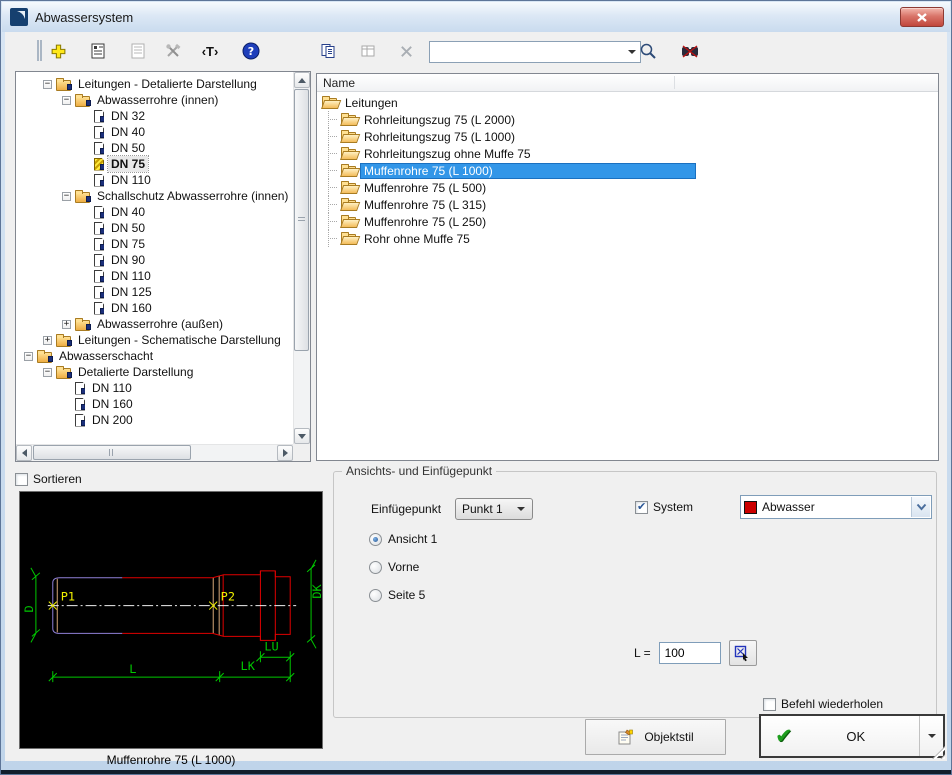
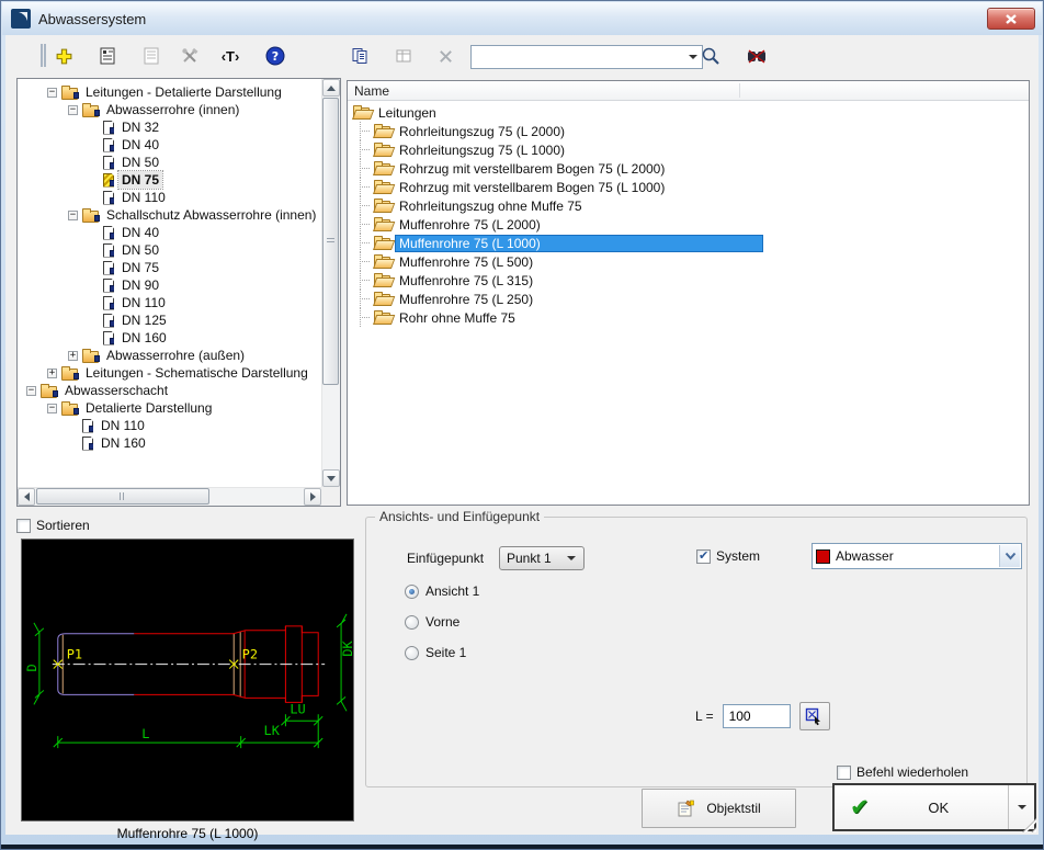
  Abwassersystem
  ‹T›
  ?
  Leitungen - Detalierte Darstellung
  Abwasserrohre (innen)
  DN 32
  DN 40
  DN 50
  DN 75
  DN 110
  Schallschutz Abwasserrohre (innen)
  DN 40
  DN 50
  DN 75
  DN 90
  DN 110
  DN 125
  DN 160
  Abwasserrohre (außen)
  Leitungen - Schematische Darstellung
  Abwasserschacht
  Detalierte Darstellung
  DN 110
  DN 160
- DN 200
  Name
  Leitungen
  Rohrleitungszug 75 (L 2000)
  Rohrleitungszug 75 (L 1000)
+ Rohrzug mit verstellbarem Bogen 75 (L 2000)
+ Rohrzug mit verstellbarem Bogen 75 (L 1000)
  Rohrleitungszug ohne Muffe 75
+ Muffenrohre 75 (L 2000)
  Muffenrohre 75 (L 1000)
  Muffenrohre 75 (L 500)
  Muffenrohre 75 (L 315)
  Muffenrohre 75 (L 250)
  Rohr ohne Muffe 75
  Sortieren
  L
  LK
  LU
  P1
  P2
  Muffenrohre 75 (L 1000)
  Ansichts- und Einfügepunkt
  Einfügepunkt
  Punkt 1
  System
  Abwasser
  Ansicht 1
  Vorne
- Seite 5
+ Seite 1
  L =
  100
  Befehl wiederholen
  Objektstil
  ✔
  OK
